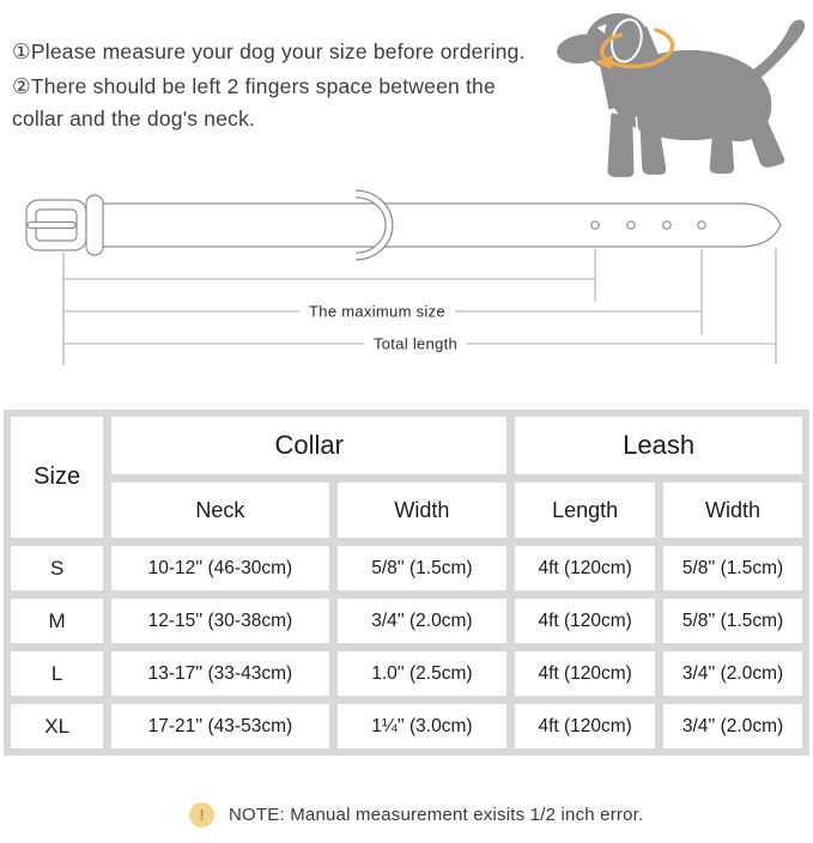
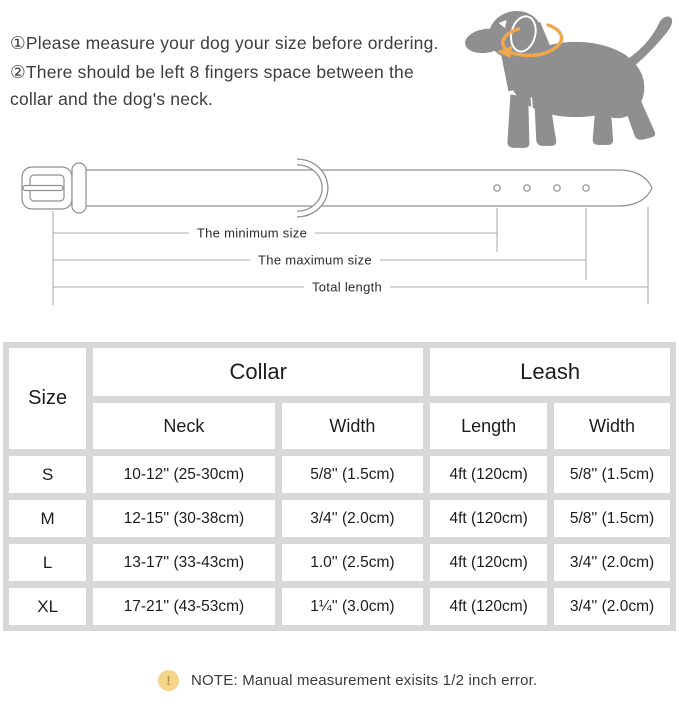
  ①Please measure your dog your size before ordering.
- ②There should be left 2 fingers space between the collar and the dog's neck.
+ ②There should be left 8 fingers space between the collar and the dog's neck.
+ The minimum size
  The maximum size
  Total length
  Size
  Collar
  Leash
  Neck
  Width
  Length
  Width
  S
- 10-12'' (46-30cm)
+ 10-12'' (25-30cm)
  5/8'' (1.5cm)
  4ft (120cm)
  5/8'' (1.5cm)
  M
  12-15'' (30-38cm)
  3/4'' (2.0cm)
  4ft (120cm)
  5/8'' (1.5cm)
  L
  13-17'' (33-43cm)
  1.0'' (2.5cm)
  4ft (120cm)
  3/4'' (2.0cm)
  XL
  17-21'' (43-53cm)
  1¼'' (3.0cm)
  4ft (120cm)
  3/4'' (2.0cm)
  !
  NOTE: Manual measurement exisits 1/2 inch error.
